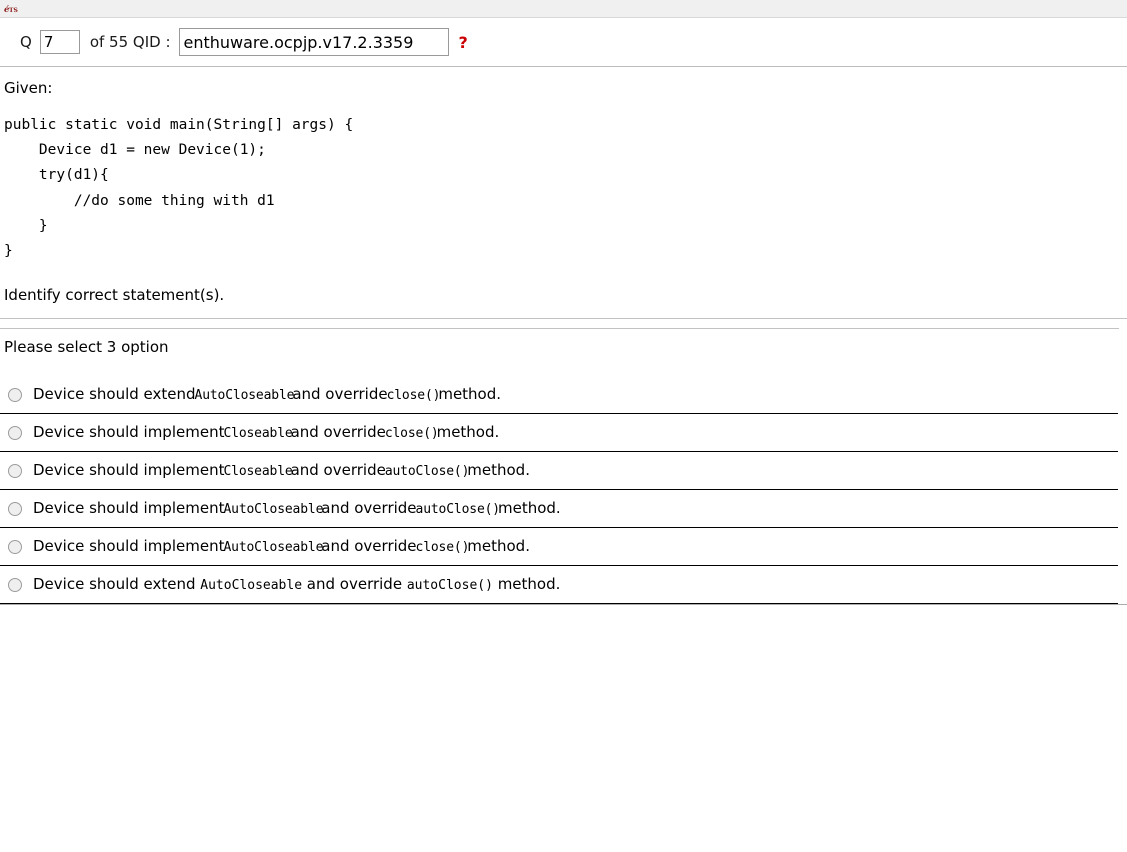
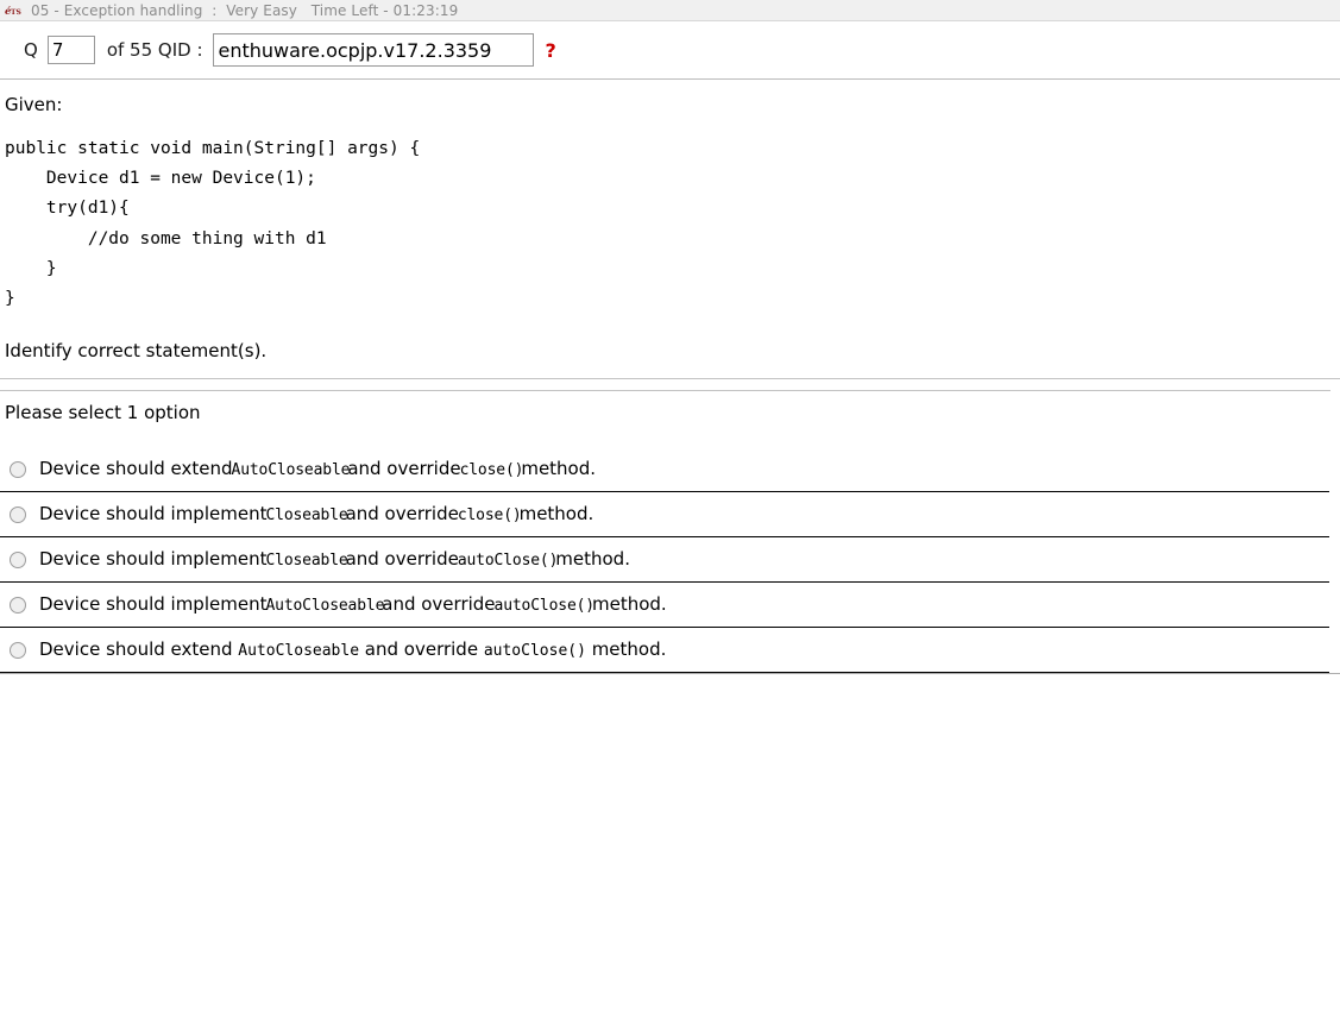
  é
+ 05 - Exception handling : Very Easy Time Left - 01:23:19
  Q
  7
  of 55 QID :
  enthuware.ocpjp.v17.2.3359
  ?
  Given:
  public static void main(String[] args) {
  Device d1 = new Device(1);
  try(d1){
  //do some thing with d1
  }
  }
  Identify correct statement(s).
- Please select 3 option
+ Please select 1 option
  Device should extendAutoCloseableand overrideclose()method.
  Device should implementCloseableand overrideclose()method.
  Device should implementCloseableand overrideautoClose()method.
  Device should implementAutoCloseableand overrideautoClose()method.
- Device should implementAutoCloseableand overrideclose()method.
  Device should extend AutoCloseable and override autoClose() method.
